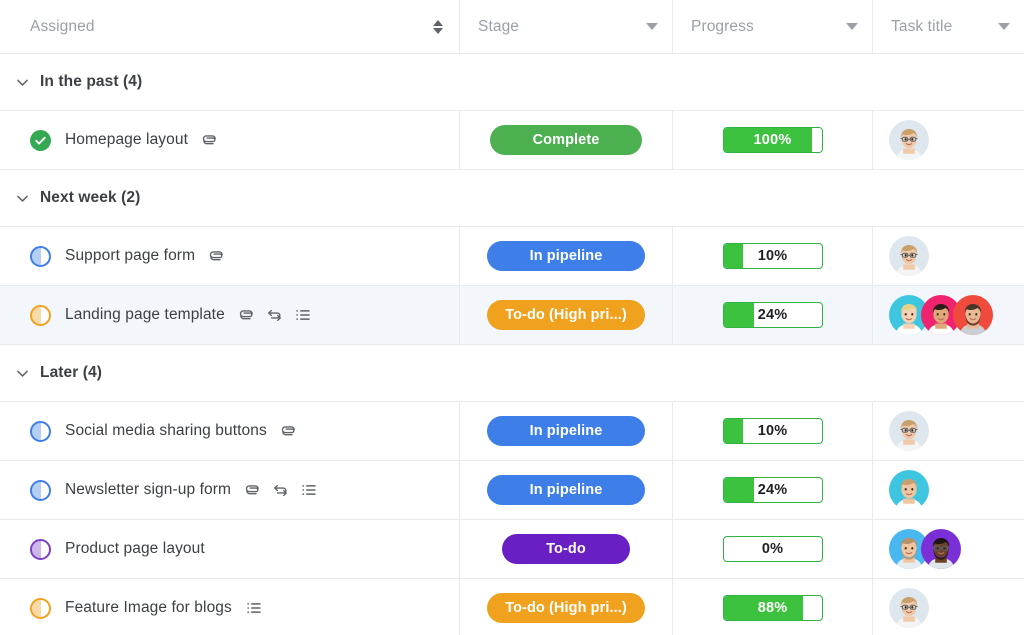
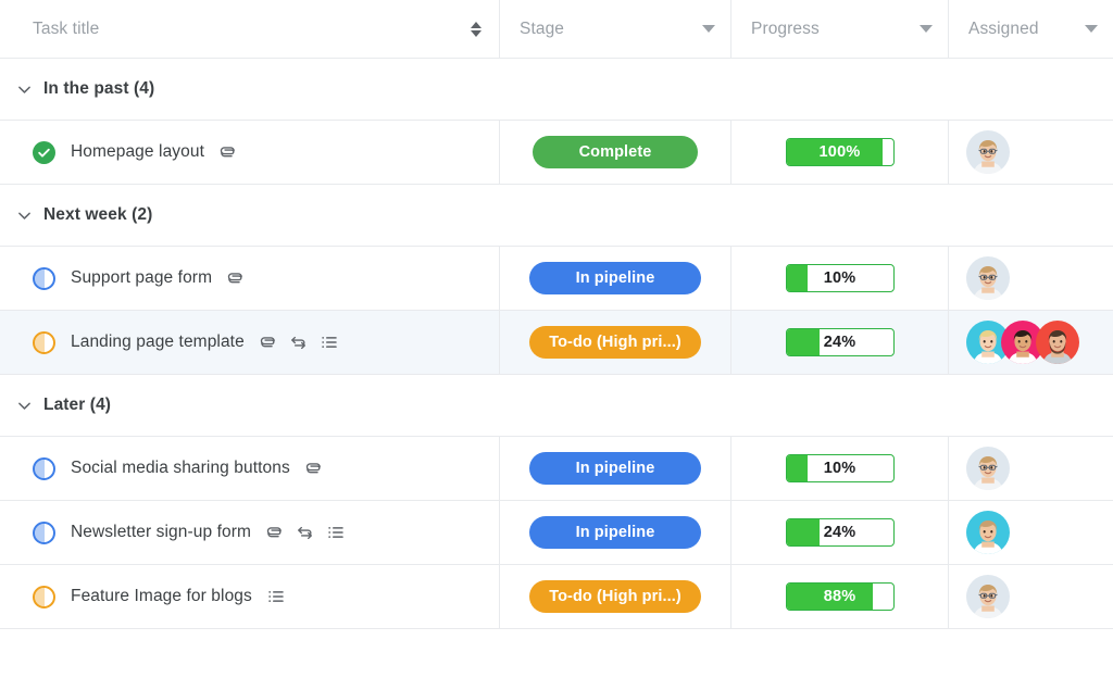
- Assigned
+ Task title
  Stage
  Progress
- Task title
+ Assigned
  In the past (4)
  Homepage layout
  Complete
  100%
  Next week (2)
  Support page form
  In pipeline
  10%
  Landing page template
  To-do (High pri...)
  24%
  Later (4)
  Social media sharing buttons
  In pipeline
  10%
  Newsletter sign-up form
  In pipeline
  24%
- Product page layout
- To-do
- 0%
  Feature Image for blogs
  To-do (High pri...)
  88%
